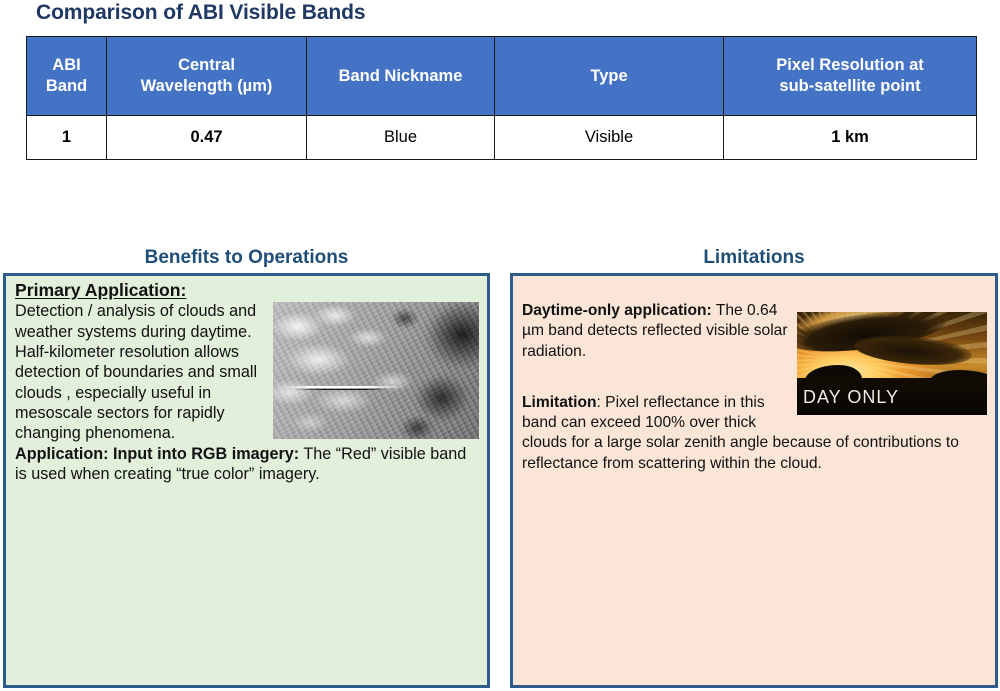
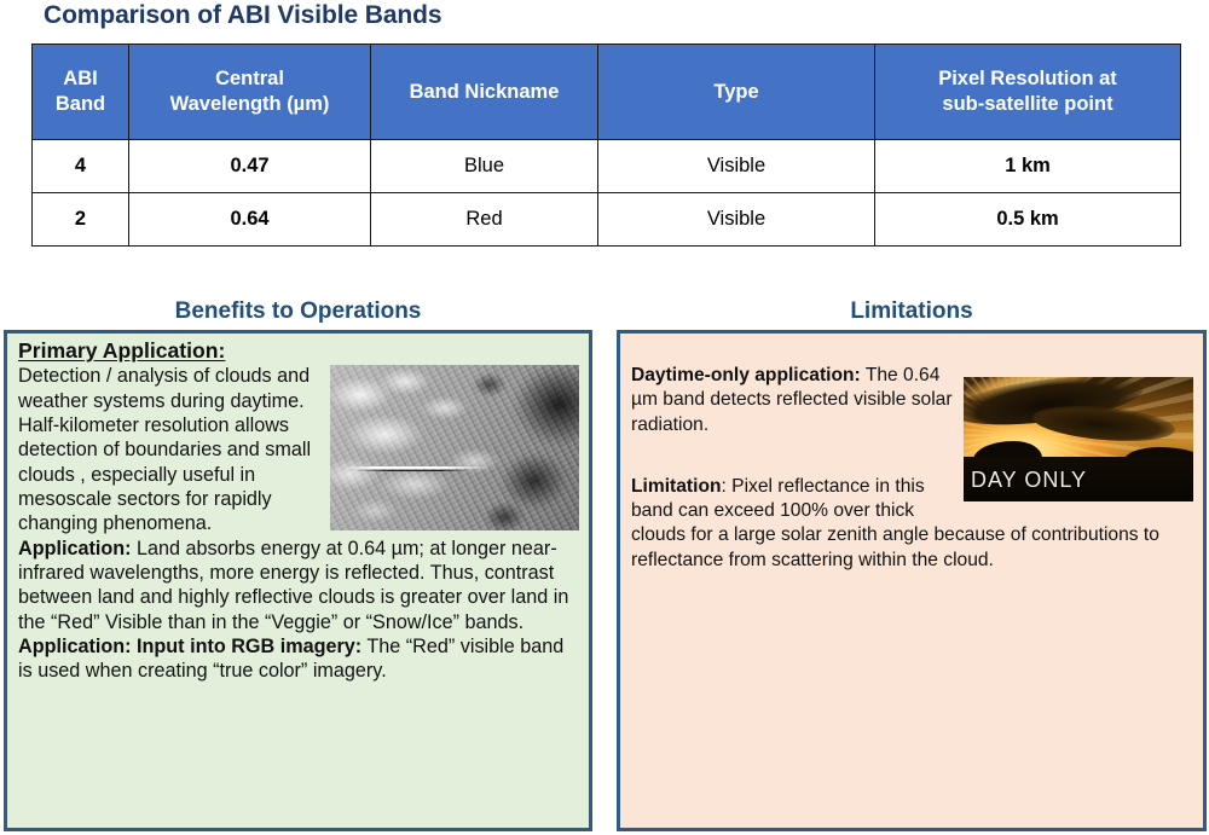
  Comparison of ABI Visible Bands
  ABI Band	Central Wavelength (µm)	Band Nickname	Type	Pixel Resolution at sub-satellite point
- 1	0.47	Blue	Visible	1 km
+ 4	0.47	Blue	Visible	1 km
+ 2	0.64	Red	Visible	0.5 km
  Benefits to Operations
  Limitations
  Primary Application:
  Detection / analysis of clouds and weather systems during daytime. Half-kilometer resolution allows detection of boundaries and small clouds , especially useful in mesoscale sectors for rapidly changing phenomena.
+ Application: Land absorbs energy at 0.64 µm; at longer near-infrared wavelengths, more energy is reflected. Thus, contrast between land and highly reflective clouds is greater over land in the “Red” Visible than in the “Veggie” or “Snow/Ice” bands.
  Application: Input into RGB imagery: The “Red” visible band is used when creating “true color” imagery.
  DAY ONLY
  Daytime-only application: The 0.64 µm band detects reflected visible solar radiation.
  Limitation: Pixel reflectance in this band can exceed 100% over thick clouds for a large solar zenith angle because of contributions to reflectance from scattering within the cloud.
